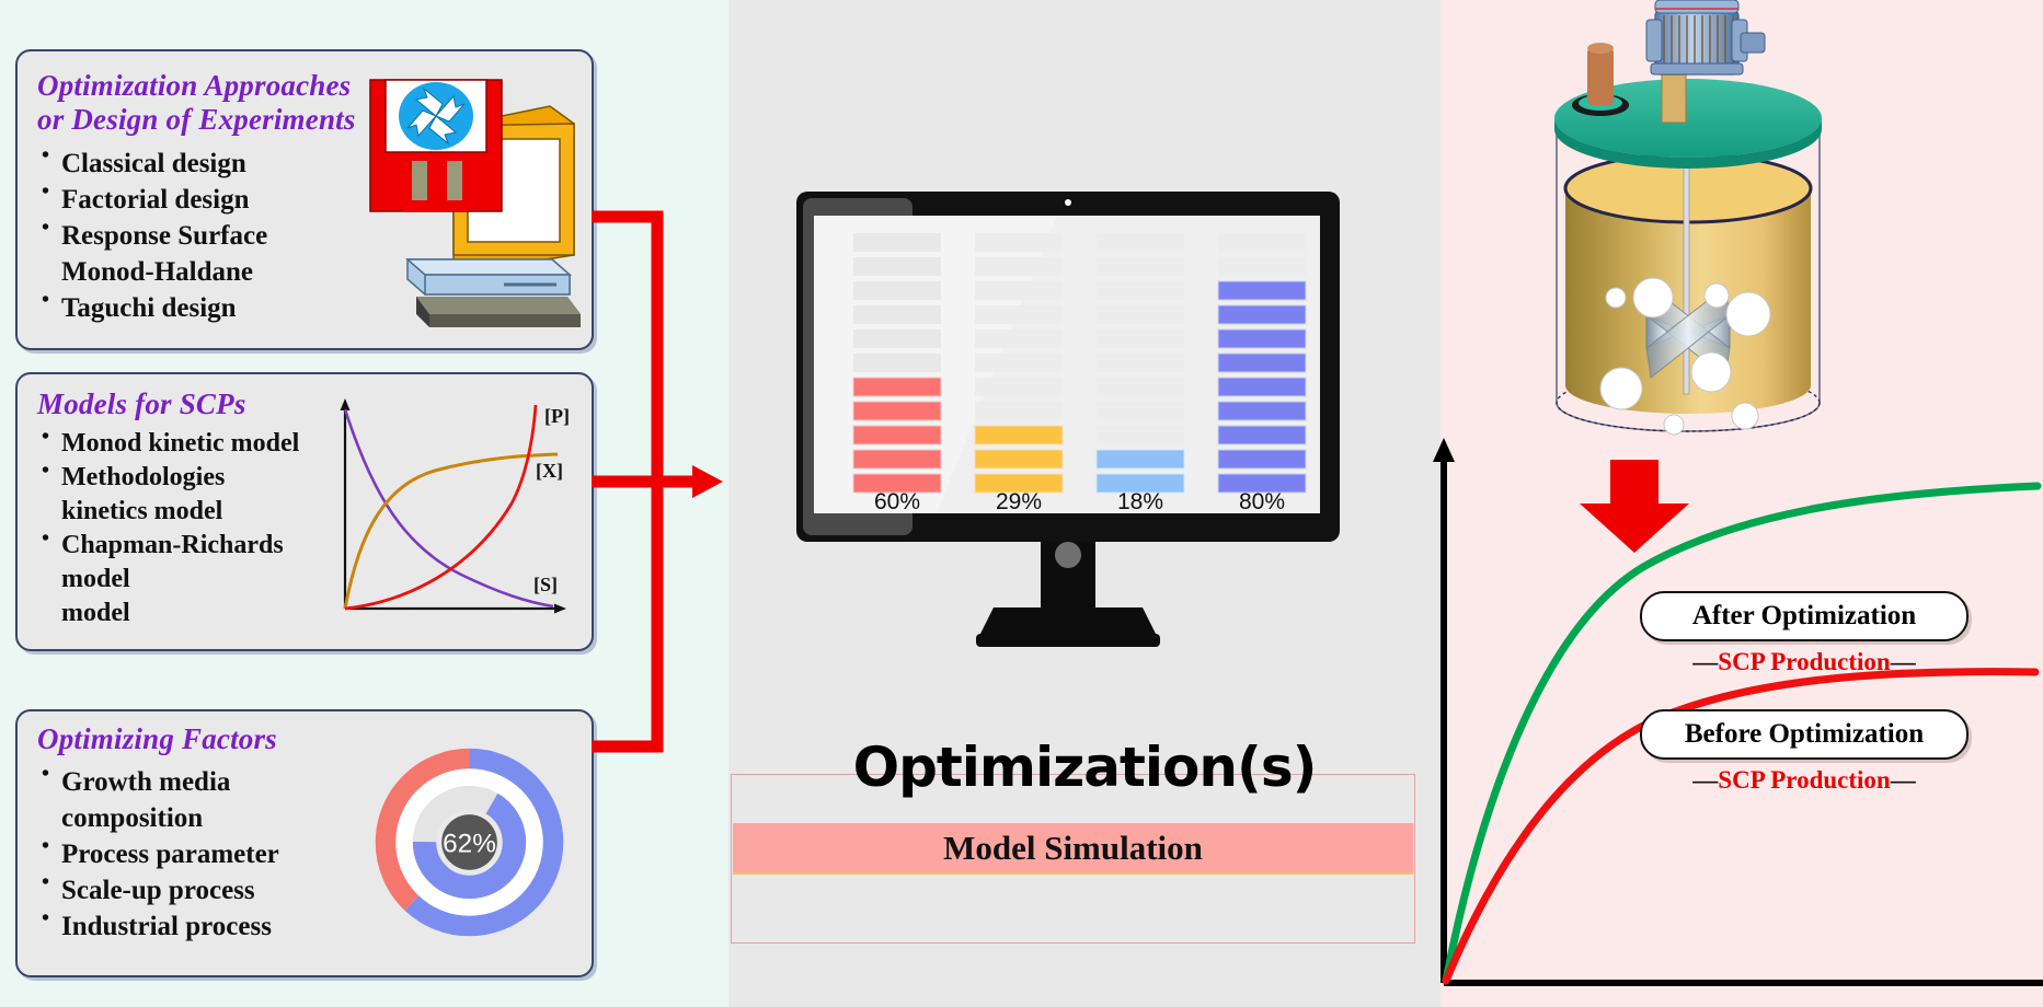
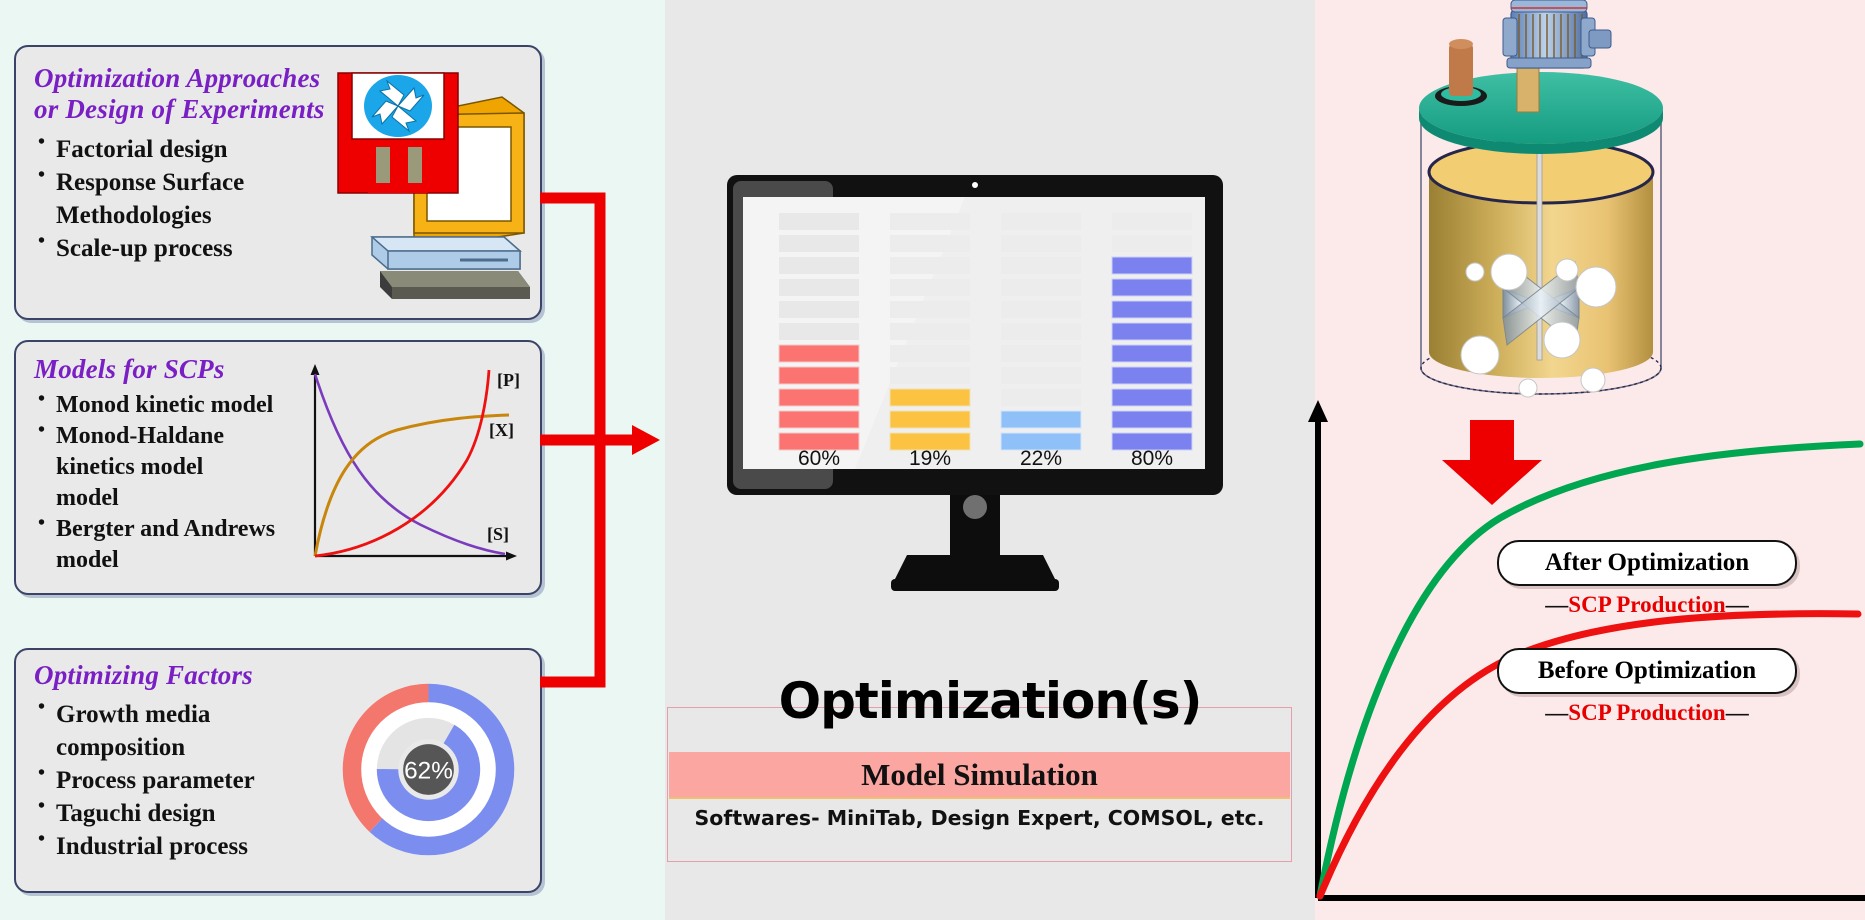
  Optimization Approaches or Design of Experiments
- Classical design
  Factorial design
  Response Surface
- Monod-Haldane
+ Methodologies
- Taguchi design
+ Scale-up process
  Models for SCPs
  Monod kinetic model
- Methodologies
+ Monod-Haldane
  kinetics model
- Chapman-Richards
  model
+ Bergter and Andrews
  model
  [P]
  [X]
  [S]
  Optimizing Factors
  Growth media
  composition
  Process parameter
- Scale-up process
+ Taguchi design
  Industrial process
  62%
  60%
- 29%
+ 19%
- 18%
+ 22%
  80%
  Optimization(s)
  Model Simulation
+ Softwares- MiniTab, Design Expert, COMSOL, etc.
  After Optimization
  —SCP Production—
  Before Optimization
  —SCP Production—
